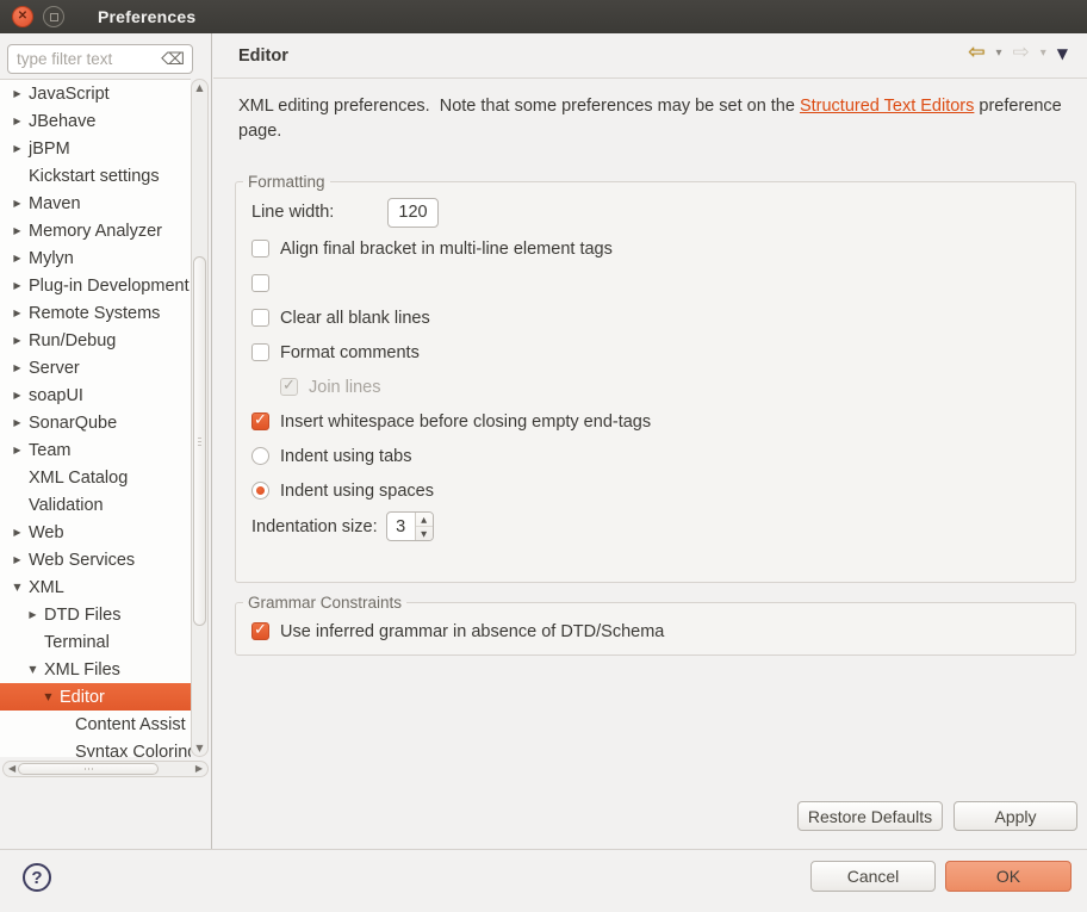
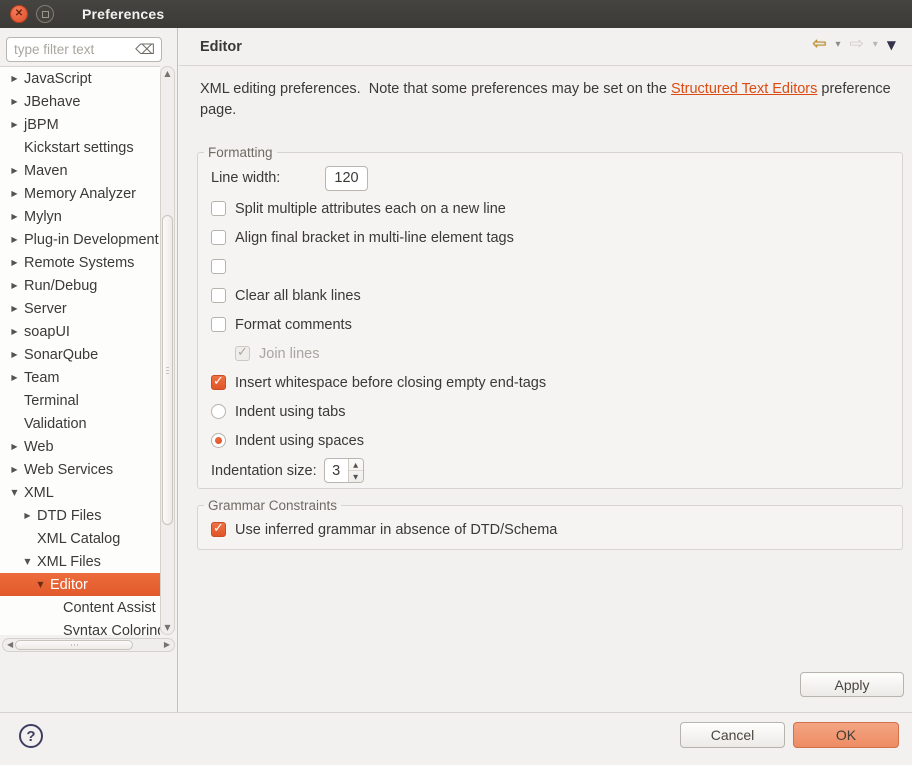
  ✕
  Preferences
  type filter text
  ⌫
  ▶
  JavaScript
  ▶
  JBehave
  ▶
  jBPM
  Kickstart settings
  ▶
  Maven
  ▶
  Memory Analyzer
  ▶
  Mylyn
  ▶
  Plug-in Development
  ▶
  Remote Systems
  ▶
  Run/Debug
  ▶
  Server
  ▶
  soapUI
  ▶
  SonarQube
  ▶
  Team
- XML Catalog
+ Terminal
  Validation
  ▶
  Web
  ▶
  Web Services
  ▼
  XML
  ▶
  DTD Files
- Terminal
+ XML Catalog
  ▼
  XML Files
  ▼
  Editor
  Content Assist
  Syntax Colorin
  ▲
  ▼
  ◀
  ▶
  Editor
  ⇦
  ▾
  ⇨
  ▾
  ▼
  XML editing preferences. Note that some preferences may be set on the Structured Text Editors preference page.
  Formatting
  Line width:
  120
+ Split multiple attributes each on a new line
  Align final bracket in multi-line element tags
  Clear all blank lines
  Format comments
  ✓
  Join lines
  ✓
  Insert whitespace before closing empty end-tags
  Indent using tabs
  Indent using spaces
  Indentation size:
  3
  ▲
  ▼
  Grammar Constraints
  ✓
  Use inferred grammar in absence of DTD/Schema
- Restore Defaults
  Apply
  ?
  Cancel
  OK
